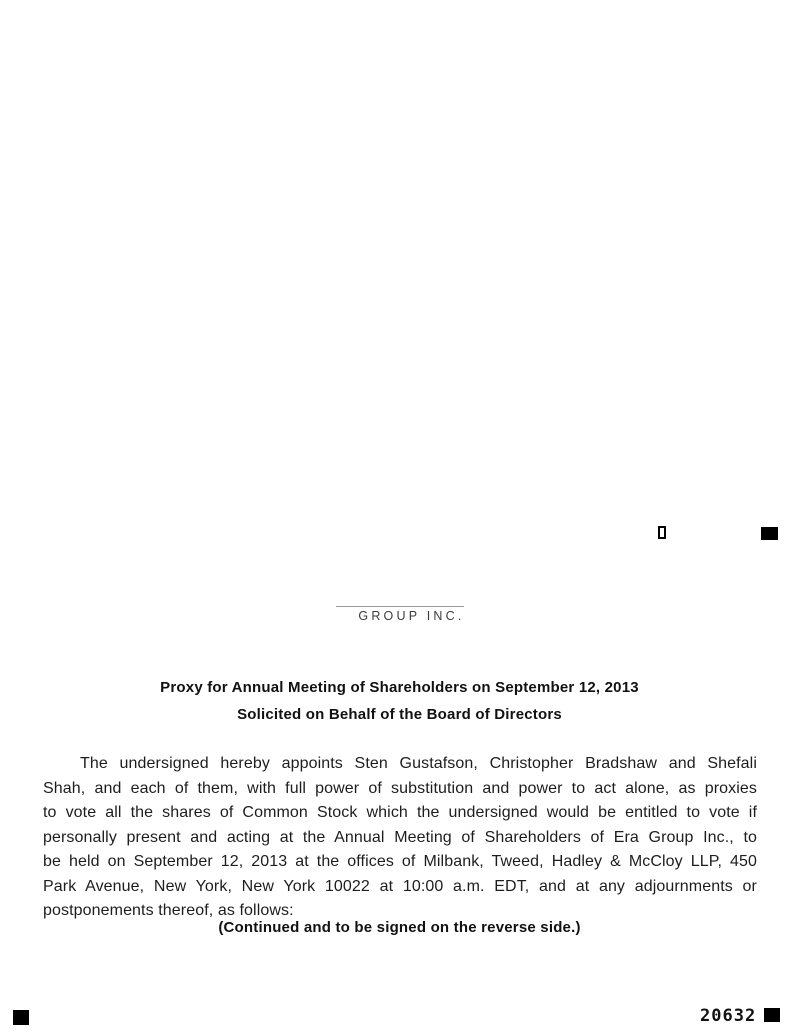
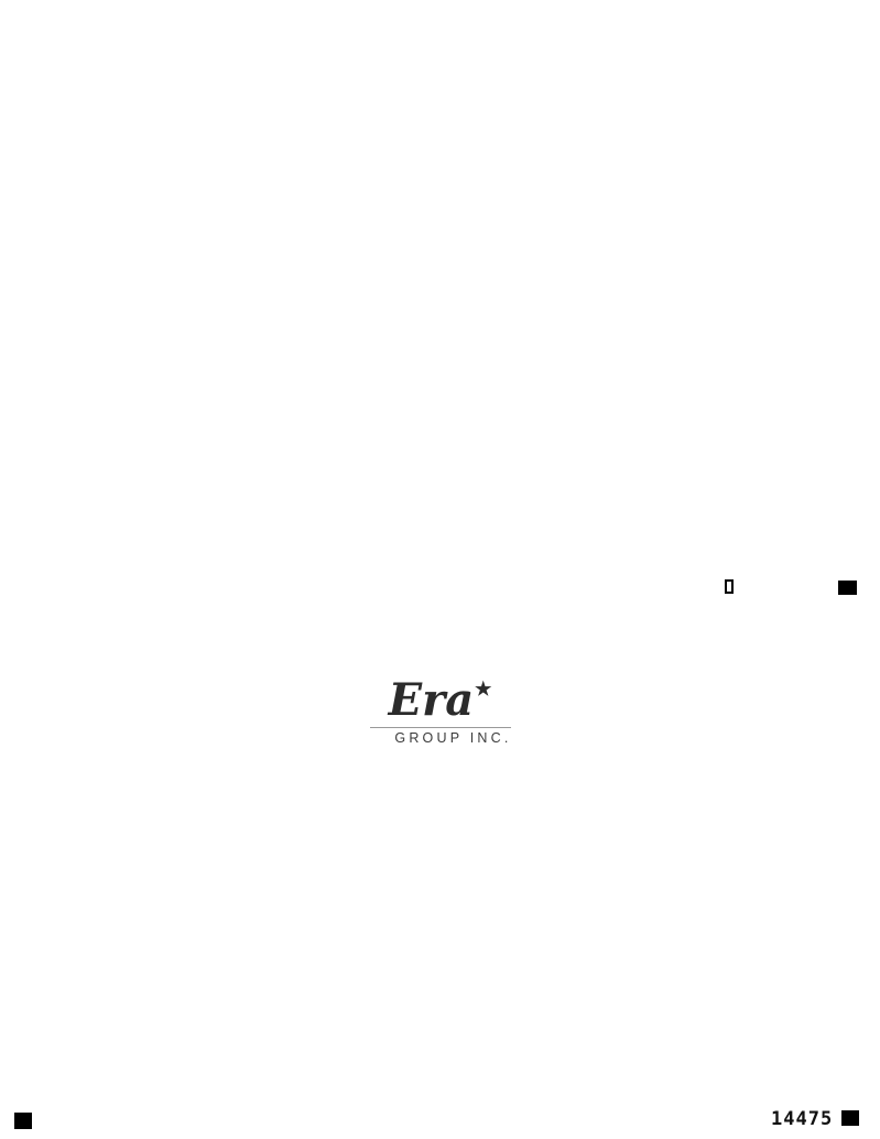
+ Era★
  GROUP INC.
- Proxy for Annual Meeting of Shareholders on September 12, 2013
- Solicited on Behalf of the Board of Directors
- The undersigned hereby appoints Sten Gustafson, Christopher Bradshaw and Shefali
- Shah, and each of them, with full power of substitution and power to act alone, as proxies
- to vote all the shares of Common Stock which the undersigned would be entitled to vote if
- personally present and acting at the Annual Meeting of Shareholders of Era Group Inc., to
- be held on September 12, 2013 at the offices of Milbank, Tweed, Hadley & McCloy LLP, 450
- Park Avenue, New York, New York 10022 at 10:00 a.m. EDT, and at any adjournments or
- postponements thereof, as follows:
- (Continued and to be signed on the reverse side.)
- 20632
+ 14475
